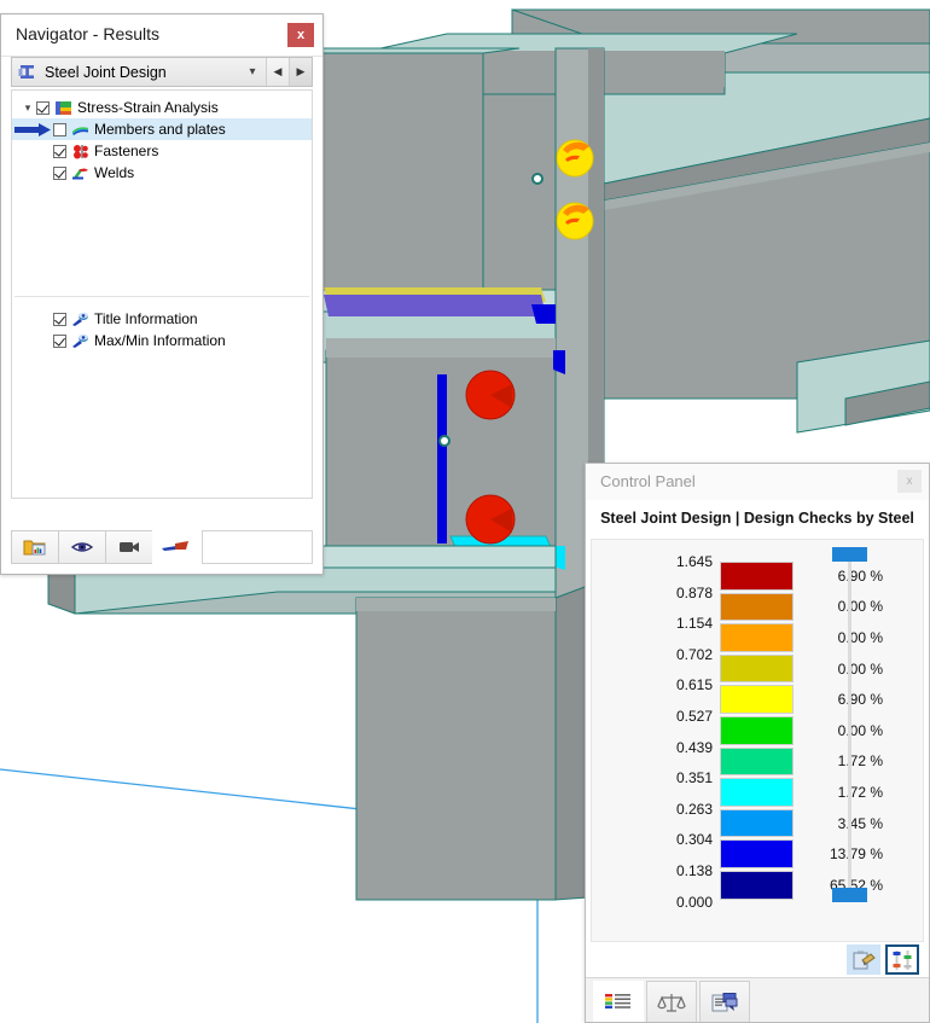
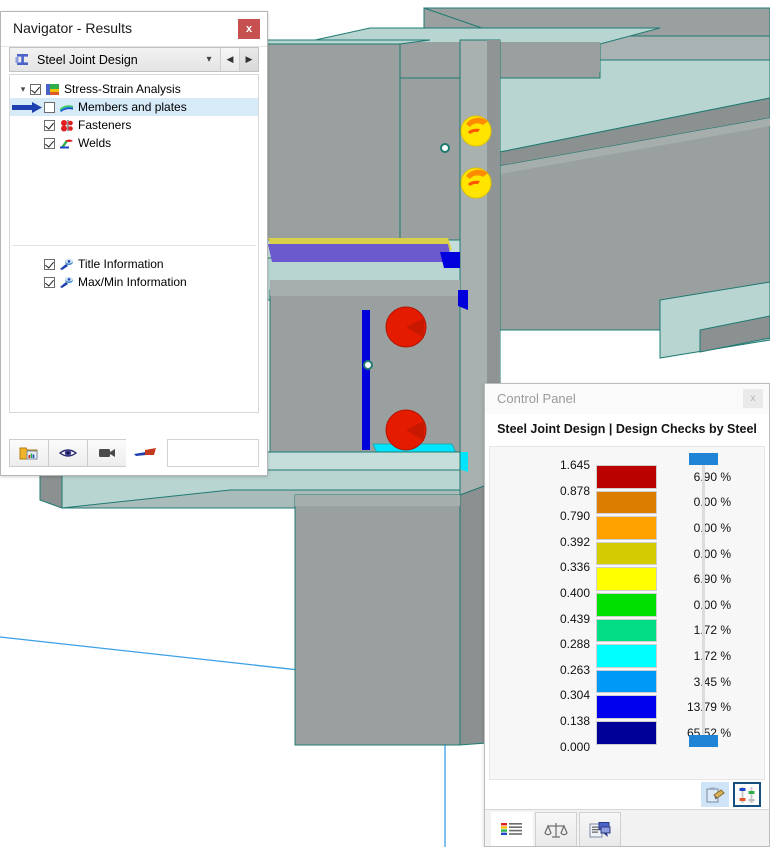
  Navigator - Results
  x
  Steel Joint Design
  ▾
  ◀
  ▶
  ▾
  Stress-Strain Analysis
  Members and plates
  Fasteners
  Welds
  Title Information
  Max/Min Information
  Control Panel
  x
  Steel Joint Design | Design Checks by Steel
  1.645
  0.878
- 1.154
+ 0.790
- 0.702
+ 0.392
- 0.615
+ 0.336
- 0.527
+ 0.400
  0.439
- 0.351
+ 0.288
  0.263
  0.304
  0.138
  0.000
  690 %
  000 %
  000 %
  000 %
  690 %
  000 %
  172 %
  172 %
  345 %
  1379 %
  6552 %
